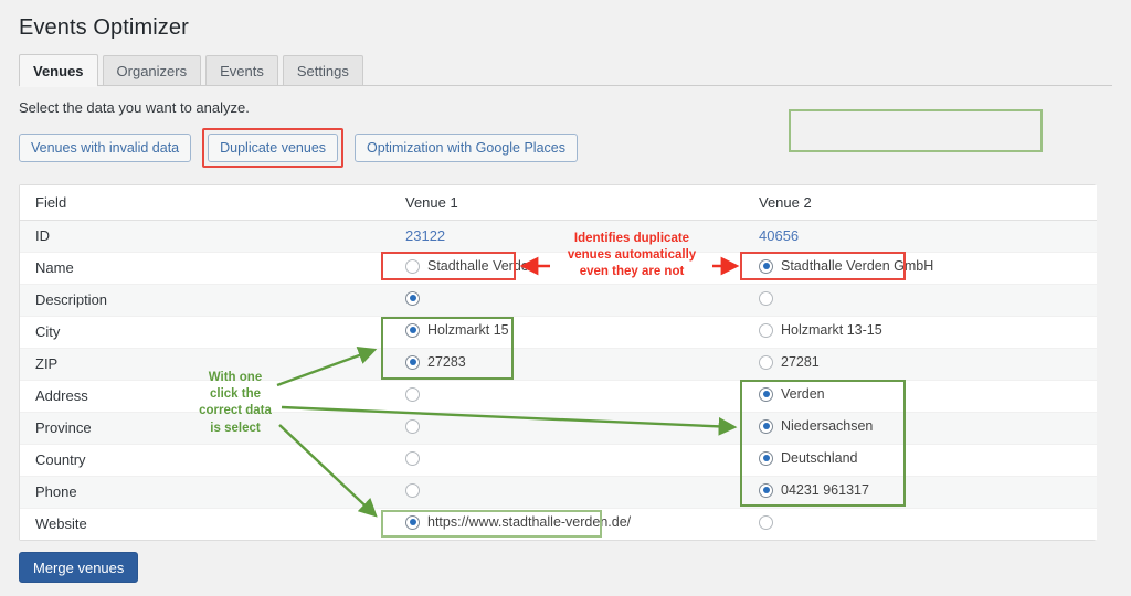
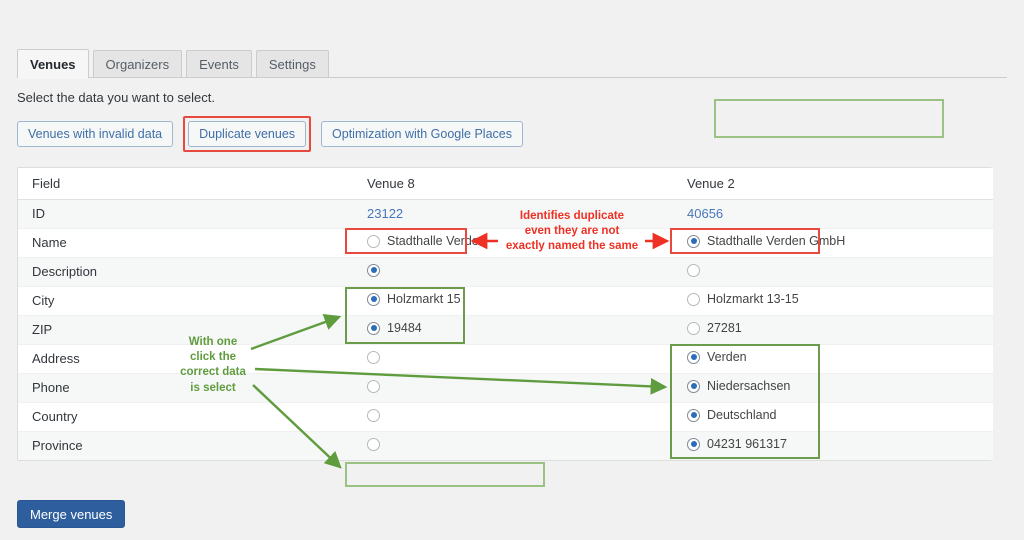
- Events Optimizer
  Venues
  Organizers
  Events
  Settings
- Select the data you want to analyze.
+ Select the data you want to select.
  Venues with invalid data
  Duplicate venues
  Optimization with Google Places
- Field	Venue 1	Venue 2
+ Field	Venue 8	Venue 2
  ID	23122	40656
  Name	Stadthalle Verd	Stadthalle Verden GmbH
  Description
  City	Holzmarkt 15	Holzmarkt 13-15
- ZIP	27283	27281
+ ZIP	19484	27281
  Address		Verden
- Province		Niedersachsen
+ Phone		Niedersachsen
  Country		Deutschland
- Phone		04231 961317
+ Province		04231 961317
- Website	https://www.stadthalle-verden.de/
  Merge venues
  Identifies duplicate
- venues automatically
  even they are not
+ exactly named the same
  With one
  click the
  correct data
  is select
